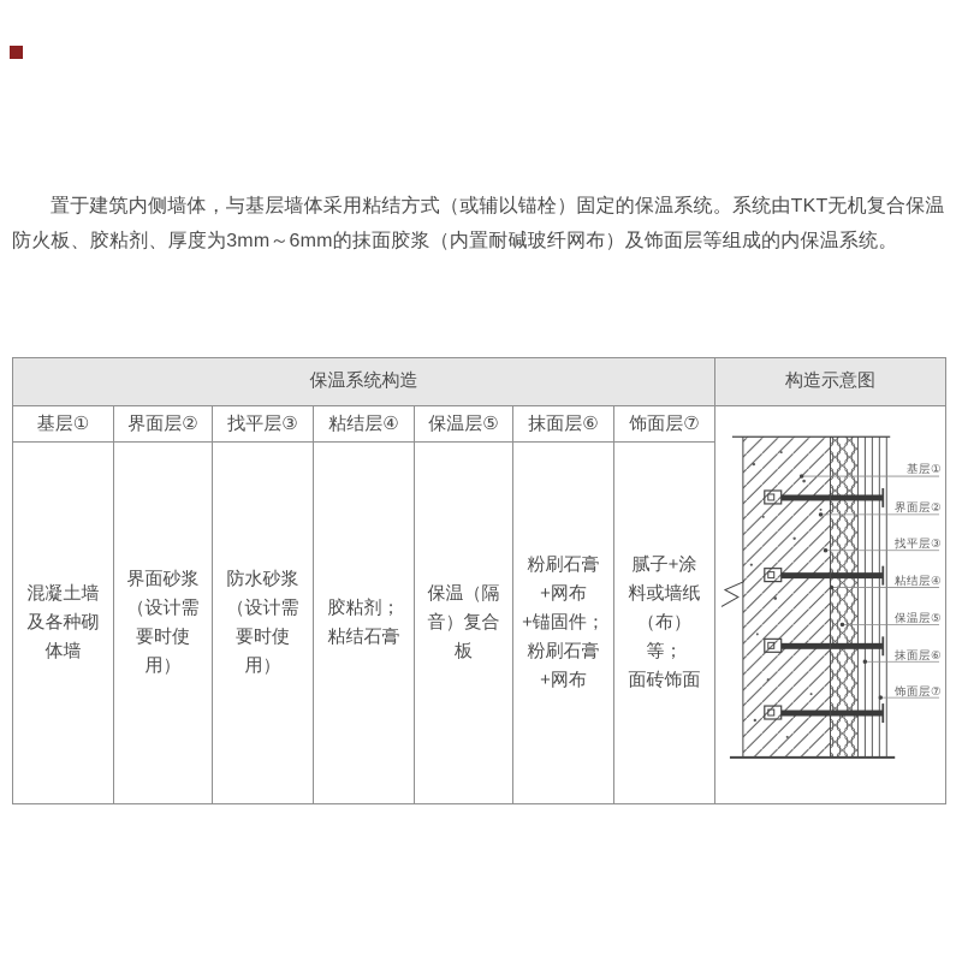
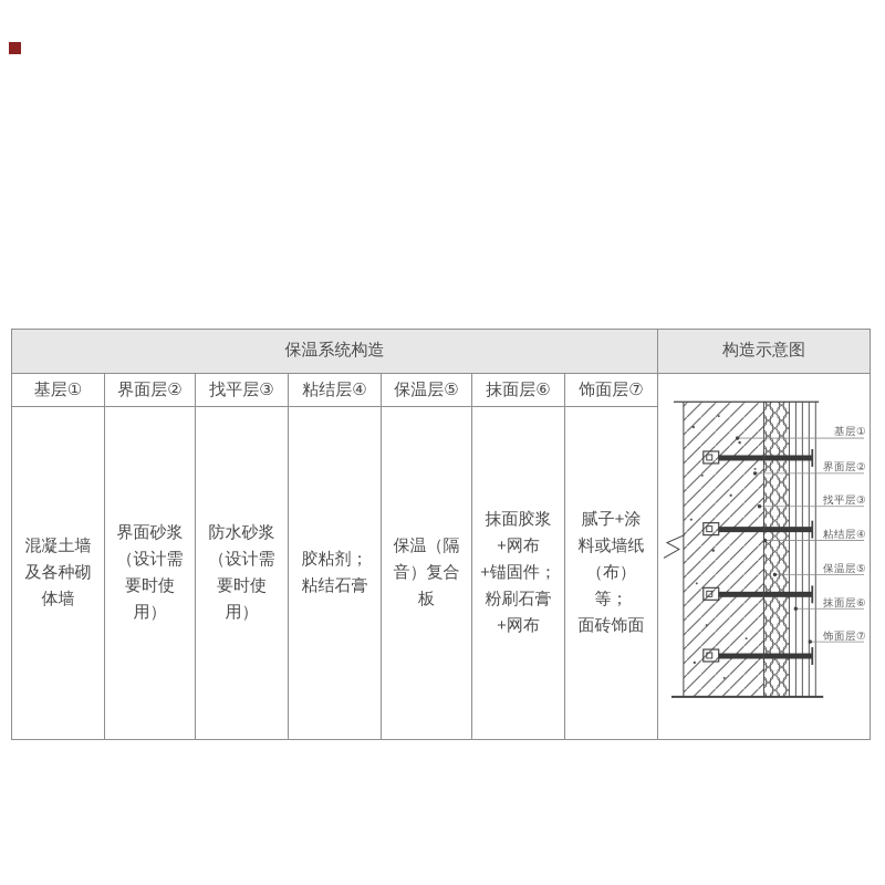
- 置于建筑内侧墙体，与基层墙体采用粘结方式（或辅以锚栓）固定的保温系统。系统由TKT无机复合保温防火板、胶粘剂、厚度为3mm～6mm的抹面胶浆（内置耐碱玻纤网布）及饰面层等组成的内保温系统。
  保温系统构造	构造示意图
  基层①	界面层②	找平层③	粘结层④	保温层⑤	抹面层⑥	饰面层⑦	基层① 界面层② 找平层③ 粘结层④ 保温层⑤ 抹面层⑥ 饰面层⑦
- 混凝土墙 及各种砌 体墙	界面砂浆 （设计需 要时使用）	防水砂浆 （设计需 要时使用）	胶粘剂； 粘结石膏	保温（隔 音）复合 板	粉刷石膏 +网布 +锚固件； 粉刷石膏 +网布	腻子+涂 料或墙纸 （布）等； 面砖饰面
+ 混凝土墙 及各种砌 体墙	界面砂浆 （设计需 要时使用）	防水砂浆 （设计需 要时使用）	胶粘剂； 粘结石膏	保温（隔 音）复合 板	抹面胶浆 +网布 +锚固件； 粉刷石膏 +网布	腻子+涂 料或墙纸 （布）等； 面砖饰面
